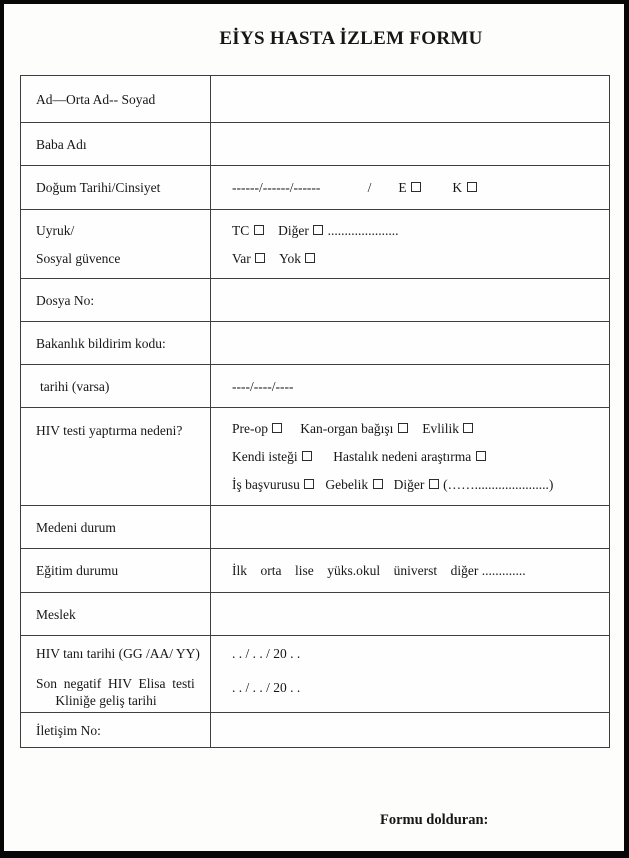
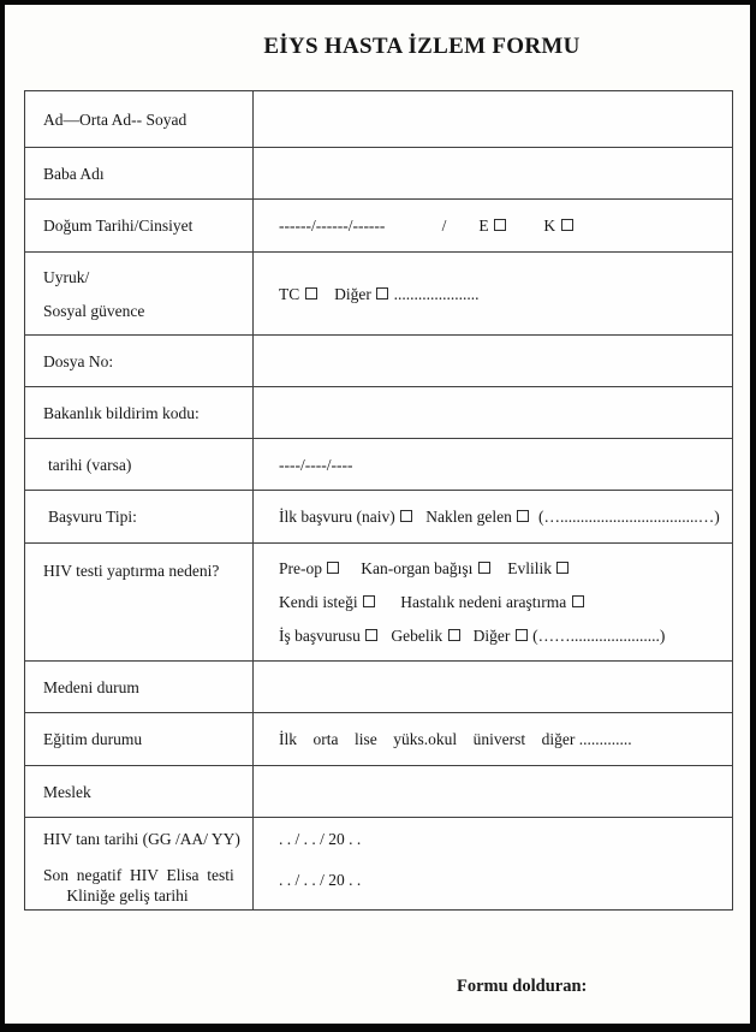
  EİYS HASTA İZLEM FORMU
  Ad—Orta Ad-- Soyad
  Baba Adı
  Doğum Tarihi/Cinsiyet
  ------/------/------ / E K
  Uyruk/
  Sosyal güvence
  TC Diğer .....................
- Var Yok
  Dosya No:
  Bakanlık bildirim kodu:
  tarihi (varsa)
  ----/----/----
+ Başvuru Tipi:
+ İlk başvuru (naiv) Naklen gelen (…..................................…)
  HIV testi yaptırma nedeni?
  Pre-op Kan-organ bağışı Evlilik
  Kendi isteği Hastalık nedeni araştırma
  İş başvurusu Gebelik Diğer (……......................)
  Medeni durum
  Eğitim durumu
  İlk orta lise yüks.okul üniverst diğer .............
  Meslek
  HIV tanı tarihi (GG /AA/ YY)
  Son negatif HIV Elisa testi
  Kliniğe geliş tarihi
  . . / . . / 20 . .
  . . / . . / 20 . .
- İletişim No:
  Formu dolduran:
